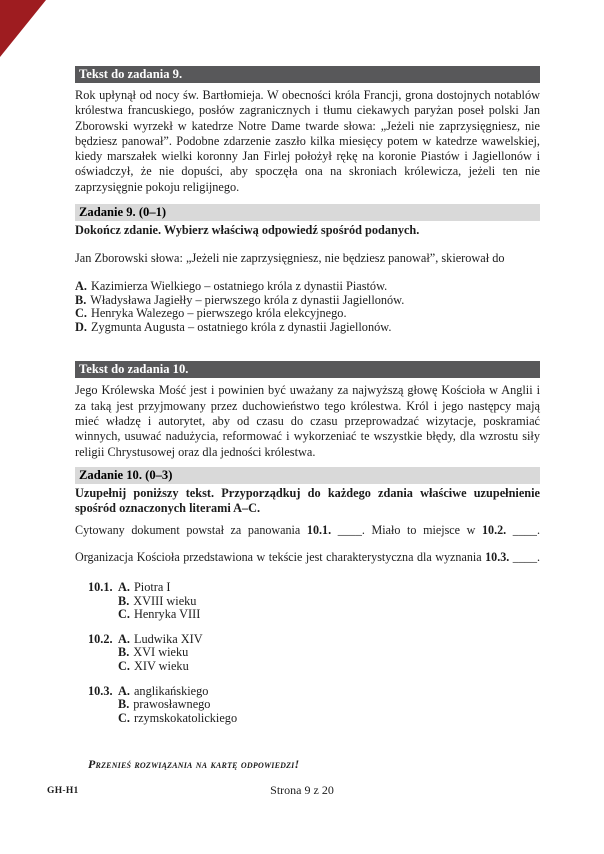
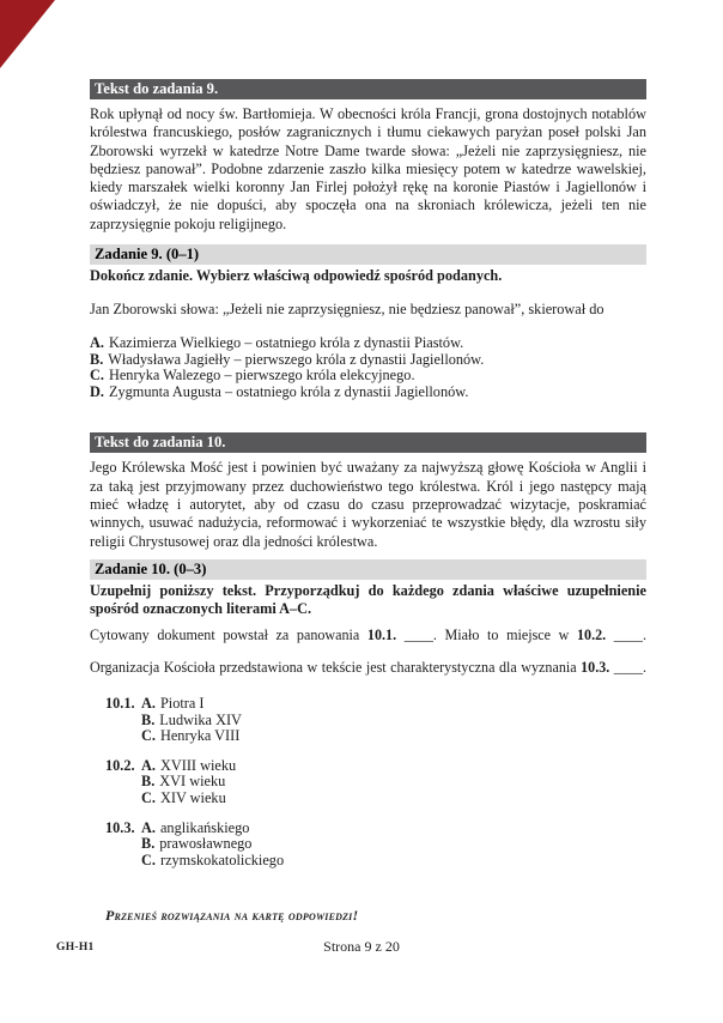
  Tekst do zadania 9.
  Rok upłynął od nocy św. Bartłomieja. W obecności króla Francji, grona dostojnych notablów królestwa francuskiego, posłów zagranicznych i tłumu ciekawych paryżan poseł polski Jan Zborowski wyrzekł w katedrze Notre Dame twarde słowa: „Jeżeli nie zaprzysięgniesz, nie będziesz panował”. Podobne zdarzenie zaszło kilka miesięcy potem w katedrze wawelskiej, kiedy marszałek wielki koronny Jan Firlej położył rękę na koronie Piastów i Jagiellonów i oświadczył, że nie dopuści, aby spoczęła ona na skroniach królewicza, jeżeli ten nie zaprzysięgnie pokoju religijnego.
  Zadanie 9. (0–1)
  Dokończ zdanie. Wybierz właściwą odpowiedź spośród podanych.
  Jan Zborowski słowa: „Jeżeli nie zaprzysięgniesz, nie będziesz panował”, skierował do
  A. Kazimierza Wielkiego – ostatniego króla z dynastii Piastów.
  B. Władysława Jagiełły – pierwszego króla z dynastii Jagiellonów.
  C. Henryka Walezego – pierwszego króla elekcyjnego.
  D. Zygmunta Augusta – ostatniego króla z dynastii Jagiellonów.
  Tekst do zadania 10.
  Jego Królewska Mość jest i powinien być uważany za najwyższą głowę Kościoła w Anglii i za taką jest przyjmowany przez duchowieństwo tego królestwa. Król i jego następcy mają mieć władzę i autorytet, aby od czasu do czasu przeprowadzać wizytacje, poskramiać winnych, usuwać nadużycia, reformować i wykorzeniać te wszystkie błędy, dla wzrostu siły religii Chrystusowej oraz dla jedności królestwa.
  Zadanie 10. (0–3)
  Uzupełnij poniższy tekst. Przyporządkuj do każdego zdania właściwe uzupełnienie spośród oznaczonych literami A–C.
  Cytowany dokument powstał za panowania 10.1. ____. Miało to miejsce w 10.2. ____.
  Organizacja Kościoła przedstawiona w tekście jest charakterystyczna dla wyznania 10.3. ____.
  10.1.
  A. Piotra I
- B. XVIII wieku
+ B. Ludwika XIV
  C. Henryka VIII
  10.2.
- A. Ludwika XIV
+ A. XVIII wieku
  B. XVI wieku
  C. XIV wieku
  10.3.
  A. anglikańskiego
  B. prawosławnego
  C. rzymskokatolickiego
  Przenieś rozwiązania na kartę odpowiedzi!
  GH-H1
  Strona 9 z 20
